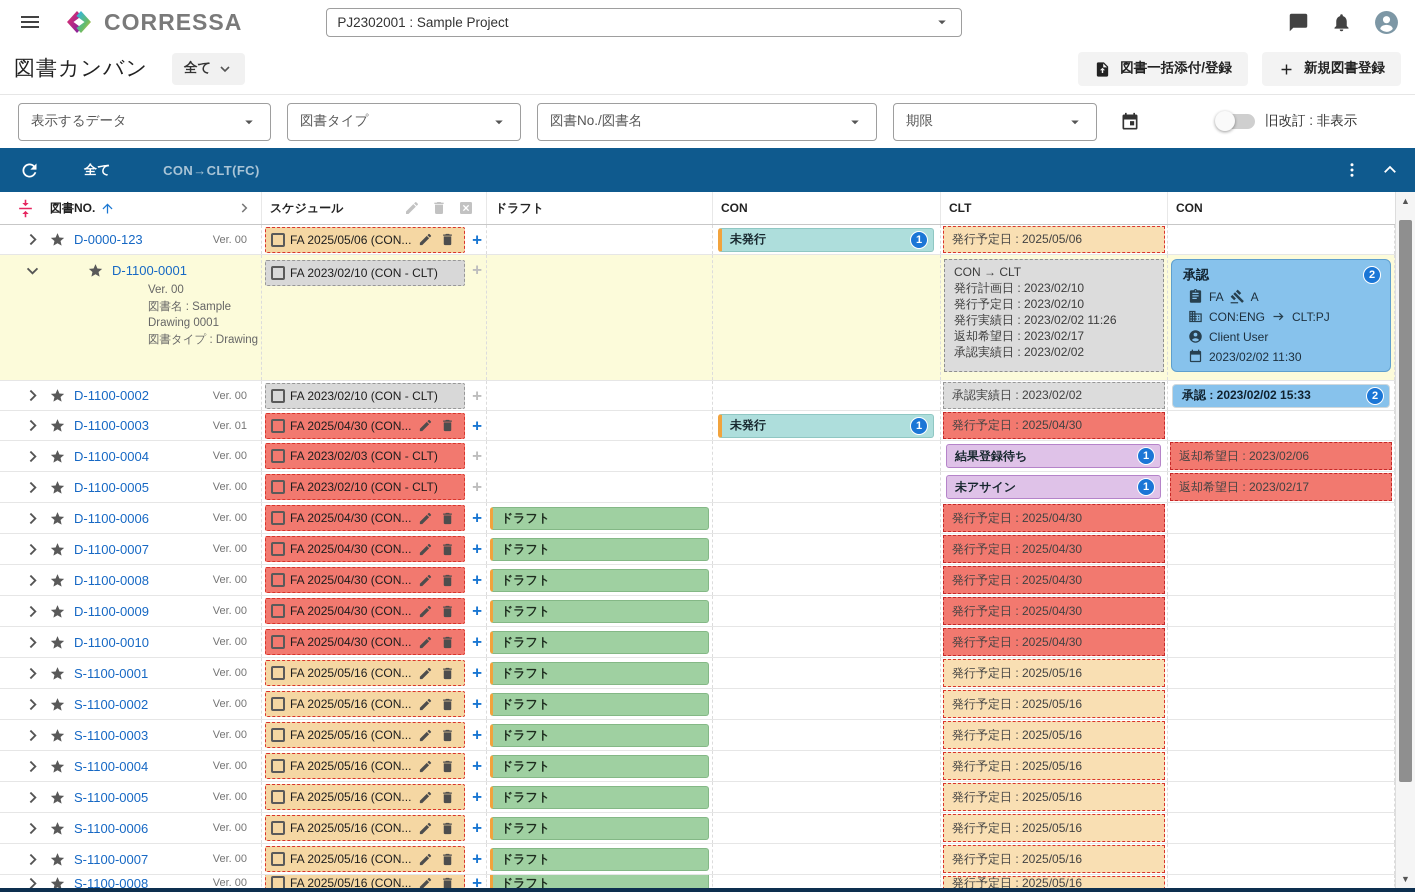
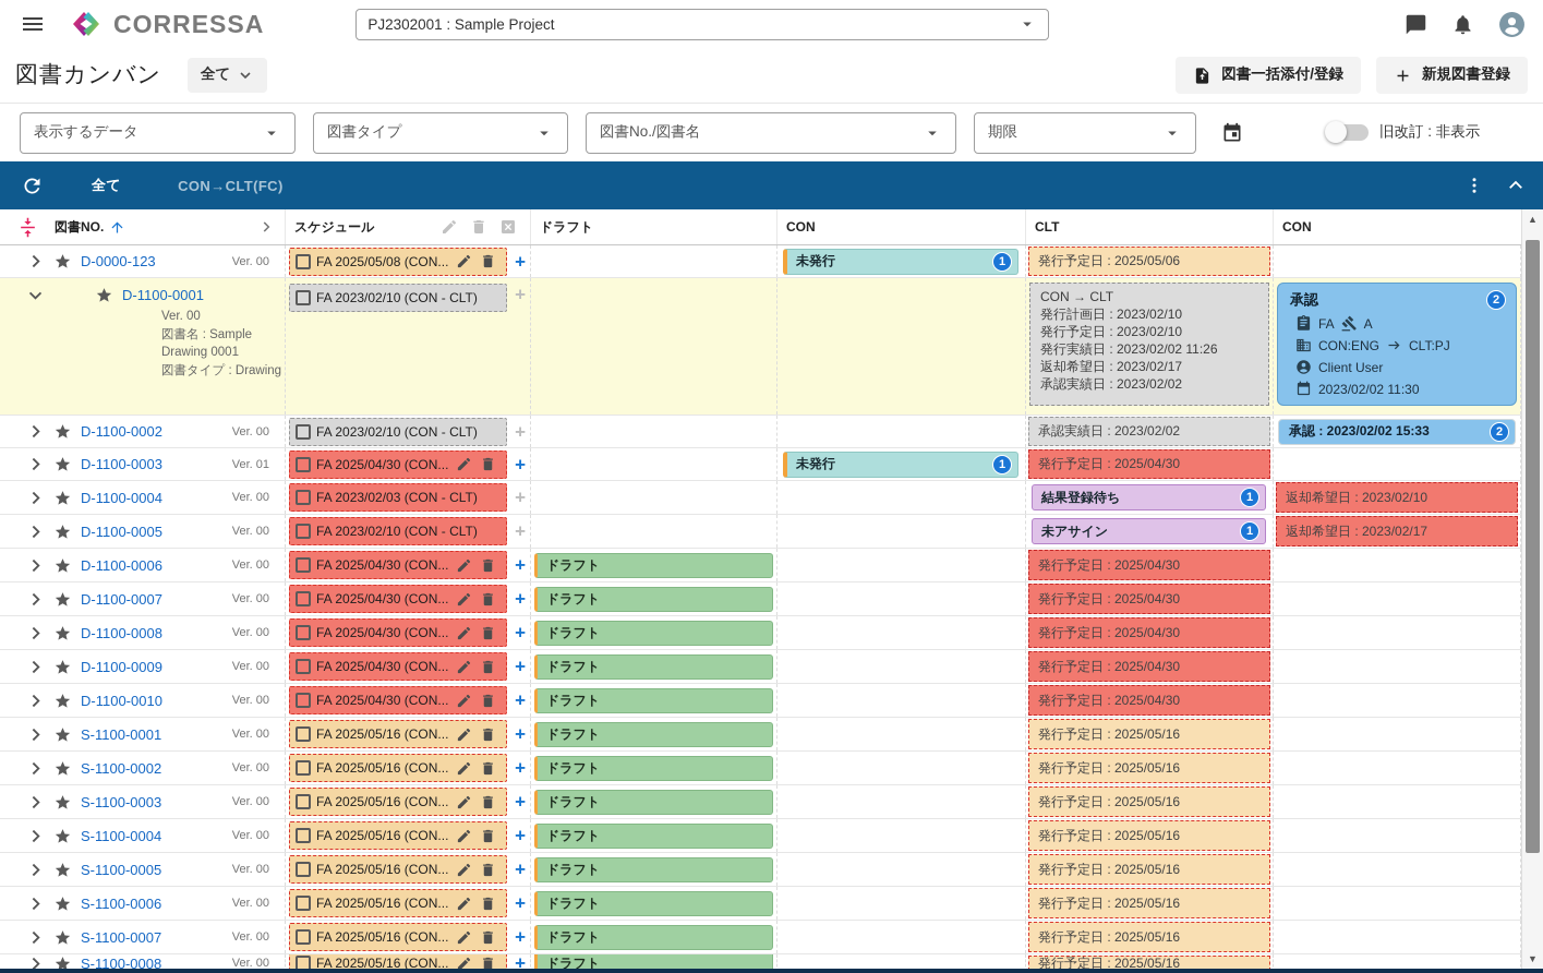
  CORRESSA
  PJ2302001 : Sample Project
  図書カンバン
  全て
  図書一括添付/登録
  新規図書登録
  表示するデータ
  図書タイプ
  図書No./図書名
  期限
  旧改訂 : 非表示
  全て
  CON→CLT(FC)
  図書NO.
  スケジュール
  ドラフト
  CON
  CLT
  CON
  D-0000-123
  Ver. 00
- FA 2025/05/06 (CON...
+ FA 2025/05/08 (CON...
  +
  未発行
  1
  発行予定日 : 2025/05/06
  D-1100-0001
  Ver. 00
  図書名 : Sample Drawing 0001
  図書タイプ : Drawing
  FA 2023/02/10 (CON - CLT)
  +
  CON → CLT
  発行計画日 : 2023/02/10
  発行予定日 : 2023/02/10
  発行実績日 : 2023/02/02 11:26
  返却希望日 : 2023/02/17
  承認実績日 : 2023/02/02
  承認
  2
  FA
  A
  CON:ENG
  CLT:PJ
  Client User
  2023/02/02 11:30
  D-1100-0002
  Ver. 00
  FA 2023/02/10 (CON - CLT)
  +
  承認実績日 : 2023/02/02
  承認 : 2023/02/02 15:33
  2
  D-1100-0003
  Ver. 01
  FA 2025/04/30 (CON...
  +
  未発行
  1
  発行予定日 : 2025/04/30
  D-1100-0004
  Ver. 00
  FA 2023/02/03 (CON - CLT)
  +
  結果登録待ち
  1
- 返却希望日 : 2023/02/06
+ 返却希望日 : 2023/02/10
  D-1100-0005
  Ver. 00
  FA 2023/02/10 (CON - CLT)
  +
  未アサイン
  1
  返却希望日 : 2023/02/17
  D-1100-0006
  Ver. 00
  FA 2025/04/30 (CON...
  +
  ドラフト
  発行予定日 : 2025/04/30
  D-1100-0007
  Ver. 00
  FA 2025/04/30 (CON...
  +
  ドラフト
  発行予定日 : 2025/04/30
  D-1100-0008
  Ver. 00
  FA 2025/04/30 (CON...
  +
  ドラフト
  発行予定日 : 2025/04/30
  D-1100-0009
  Ver. 00
  FA 2025/04/30 (CON...
  +
  ドラフト
  発行予定日 : 2025/04/30
  D-1100-0010
  Ver. 00
  FA 2025/04/30 (CON...
  +
  ドラフト
  発行予定日 : 2025/04/30
  S-1100-0001
  Ver. 00
  FA 2025/05/16 (CON...
  +
  ドラフト
  発行予定日 : 2025/05/16
  S-1100-0002
  Ver. 00
  FA 2025/05/16 (CON...
  +
  ドラフト
  発行予定日 : 2025/05/16
  S-1100-0003
  Ver. 00
  FA 2025/05/16 (CON...
  +
  ドラフト
  発行予定日 : 2025/05/16
  S-1100-0004
  Ver. 00
  FA 2025/05/16 (CON...
  +
  ドラフト
  発行予定日 : 2025/05/16
  S-1100-0005
  Ver. 00
  FA 2025/05/16 (CON...
  +
  ドラフト
  発行予定日 : 2025/05/16
  S-1100-0006
  Ver. 00
  FA 2025/05/16 (CON...
  +
  ドラフト
  発行予定日 : 2025/05/16
  S-1100-0007
  Ver. 00
  FA 2025/05/16 (CON...
  +
  ドラフト
  発行予定日 : 2025/05/16
  S-1100-0008
  Ver. 00
  FA 2025/05/16 (CON...
  +
  ドラフト
  発行予定日 : 2025/05/16
  ▲
  ▼
